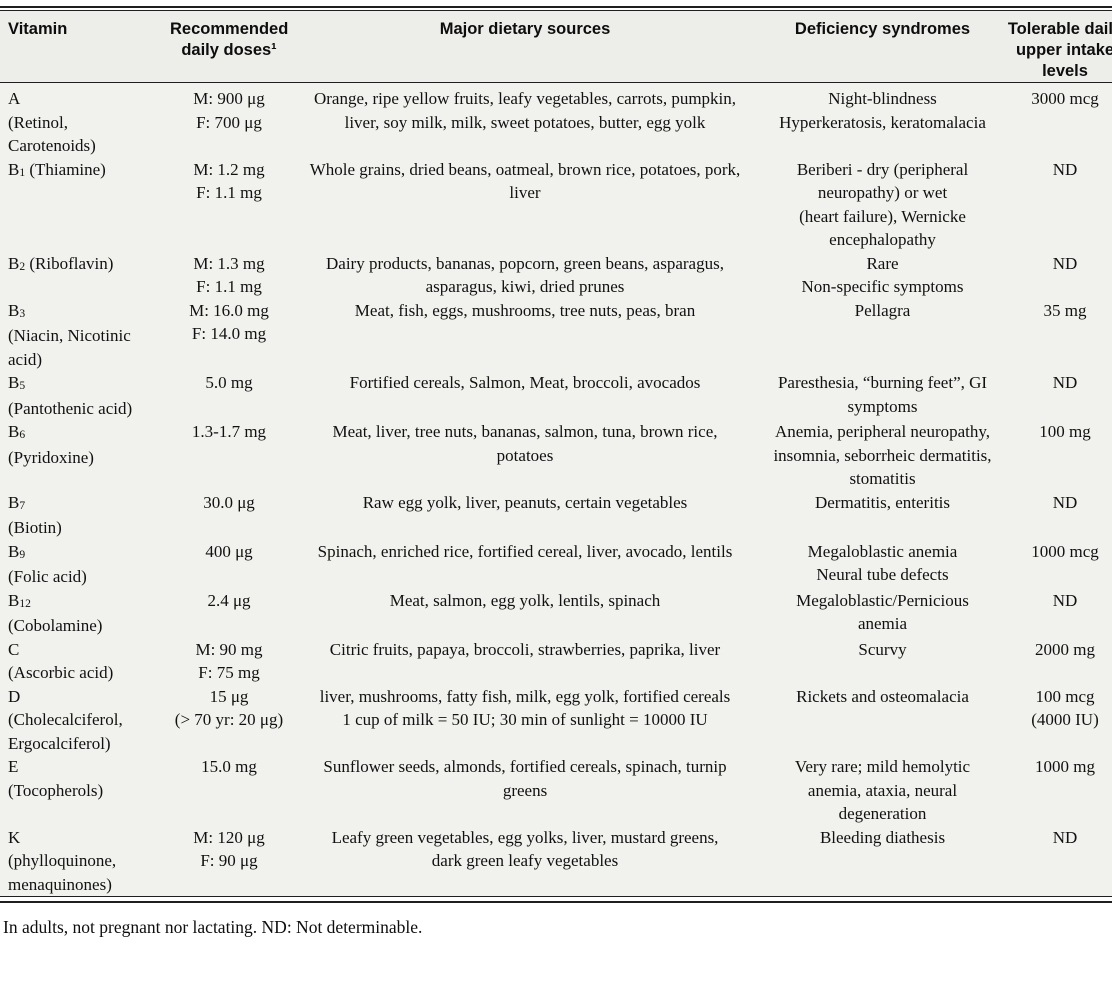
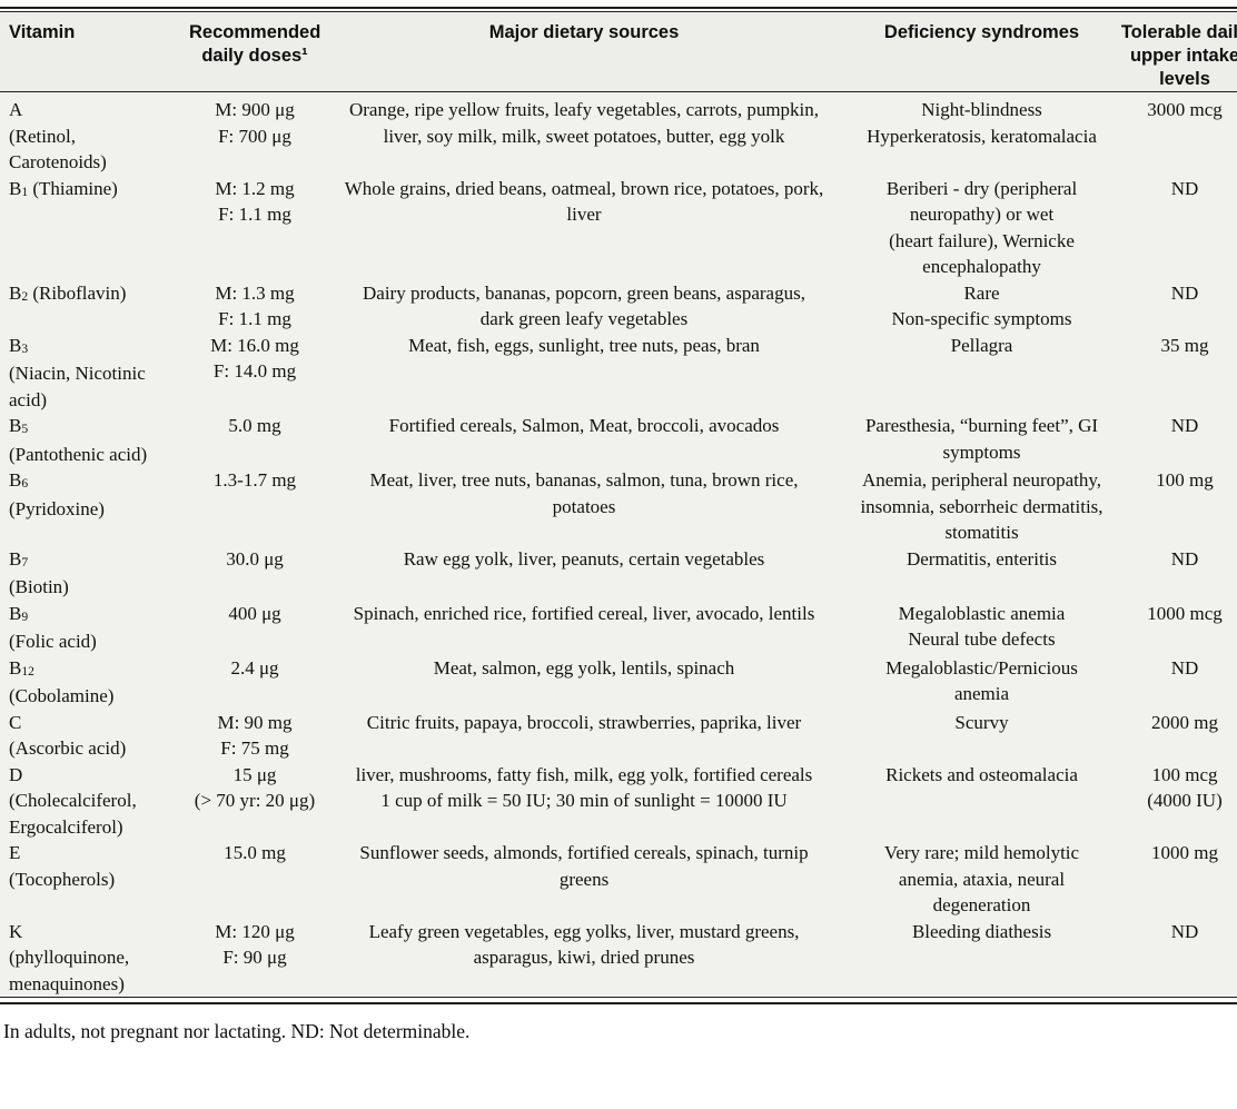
  Vitamin	Recommendeddaily doses¹	Major dietary sources	Deficiency syndromes	Tolerable dailupper intakelevels
  A(Retinol,Carotenoids)	M: 900 μgF: 700 μg	Orange, ripe yellow fruits, leafy vegetables, carrots, pumpkin,liver, soy milk, milk, sweet potatoes, butter, egg yolk	Night-blindnessHyperkeratosis, keratomalacia	3000 mcg
  B1 (Thiamine)	M: 1.2 mgF: 1.1 mg	Whole grains, dried beans, oatmeal, brown rice, potatoes, pork,liver	Beriberi - dry (peripheralneuropathy) or wet(heart failure), Wernickeencephalopathy	ND
- B2 (Riboflavin)	M: 1.3 mgF: 1.1 mg	Dairy products, bananas, popcorn, green beans, asparagus,asparagus, kiwi, dried prunes	RareNon-specific symptoms	ND
+ B2 (Riboflavin)	M: 1.3 mgF: 1.1 mg	Dairy products, bananas, popcorn, green beans, asparagus,dark green leafy vegetables	RareNon-specific symptoms	ND
- B3(Niacin, Nicotinicacid)	M: 16.0 mgF: 14.0 mg	Meat, fish, eggs, mushrooms, tree nuts, peas, bran	Pellagra	35 mg
+ B3(Niacin, Nicotinicacid)	M: 16.0 mgF: 14.0 mg	Meat, fish, eggs, sunlight, tree nuts, peas, bran	Pellagra	35 mg
  B5(Pantothenic acid)	5.0 mg	Fortified cereals, Salmon, Meat, broccoli, avocados	Paresthesia, “burning feet”, GIsymptoms	ND
  B6(Pyridoxine)	1.3-1.7 mg	Meat, liver, tree nuts, bananas, salmon, tuna, brown rice,potatoes	Anemia, peripheral neuropathy,insomnia, seborrheic dermatitis,stomatitis	100 mg
  B7(Biotin)	30.0 μg	Raw egg yolk, liver, peanuts, certain vegetables	Dermatitis, enteritis	ND
  B9(Folic acid)	400 μg	Spinach, enriched rice, fortified cereal, liver, avocado, lentils	Megaloblastic anemiaNeural tube defects	1000 mcg
  B12(Cobolamine)	2.4 μg	Meat, salmon, egg yolk, lentils, spinach	Megaloblastic/Perniciousanemia	ND
  C(Ascorbic acid)	M: 90 mgF: 75 mg	Citric fruits, papaya, broccoli, strawberries, paprika, liver	Scurvy	2000 mg
  D(Cholecalciferol,Ergocalciferol)	15 μg(> 70 yr: 20 μg)	liver, mushrooms, fatty fish, milk, egg yolk, fortified cereals1 cup of milk = 50 IU; 30 min of sunlight = 10000 IU	Rickets and osteomalacia	100 mcg(4000 IU)
  E(Tocopherols)	15.0 mg	Sunflower seeds, almonds, fortified cereals, spinach, turnipgreens	Very rare; mild hemolyticanemia, ataxia, neuraldegeneration	1000 mg
- K(phylloquinone,menaquinones)	M: 120 μgF: 90 μg	Leafy green vegetables, egg yolks, liver, mustard greens,dark green leafy vegetables	Bleeding diathesis	ND
+ K(phylloquinone,menaquinones)	M: 120 μgF: 90 μg	Leafy green vegetables, egg yolks, liver, mustard greens,asparagus, kiwi, dried prunes	Bleeding diathesis	ND
  In adults, not pregnant nor lactating. ND: Not determinable.
